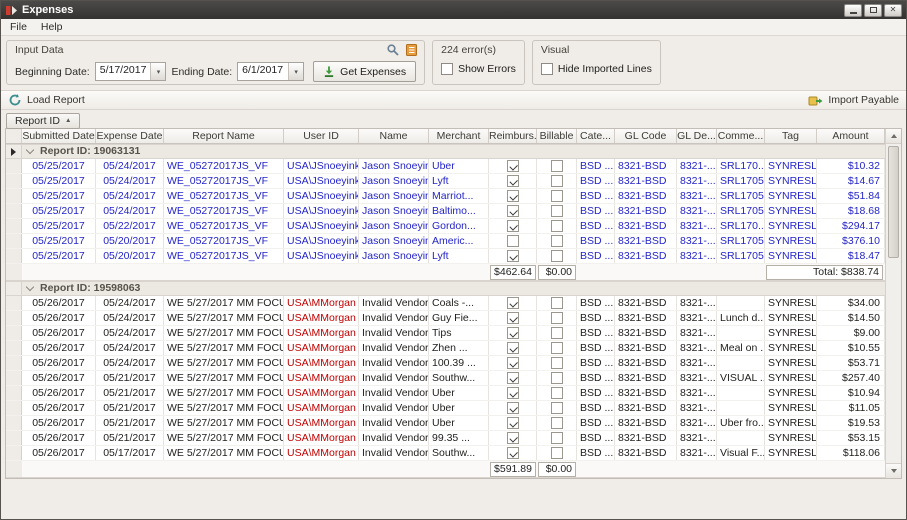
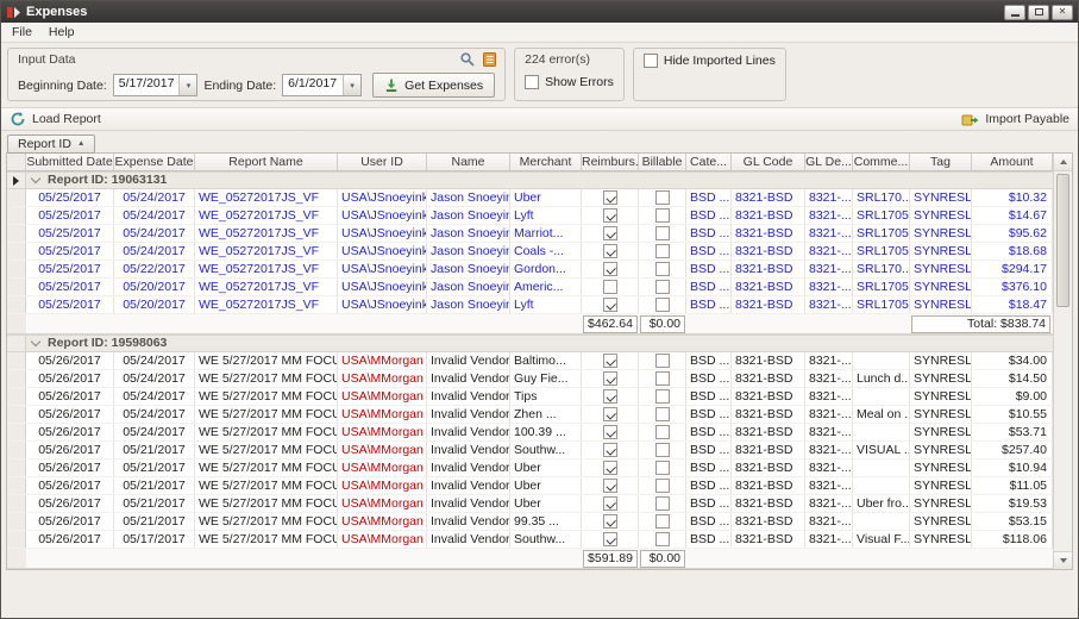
  Expenses
  ✕
  File
  Help
  Input Data
  Beginning Date:
  5/17/2017
  Ending Date:
  6/1/2017
  Get Expenses
  224 error(s)
  Show Errors
- Visual
  Hide Imported Lines
  Load Report
  Import Payable
  Report ID
  Submitted Date
  Expense Date
  Report Name
  User ID
  Name
  Merchant
  Reimburs.
  Billable
  Cate...
  GL Code
  GL De...
  Comme...
  Tag
  Amount
  Report ID: 19063131
  05/25/2017
  05/24/2017
  WE_05272017JS_VF
  USA\JSnoeyink
  Jason Snoeyin
  Uber
  BSD ...
  8321-BSD
  8321-...
  SRL170..
  SYNRESL
  $10.32
  05/25/2017
  05/24/2017
  WE_05272017JS_VF
  USA\JSnoeyink
  Jason Snoeyin
  Lyft
  BSD ...
  8321-BSD
  8321-...
  SRL1705
  SYNRESL
  $14.67
  05/25/2017
  05/24/2017
  WE_05272017JS_VF
  USA\JSnoeyink
  Jason Snoeyin
  Marriot...
  BSD ...
  8321-BSD
  8321-...
  SRL1705
  SYNRESL
- $51.84
+ $95.62
  05/25/2017
  05/24/2017
  WE_05272017JS_VF
  USA\JSnoeyink
  Jason Snoeyin
- Baltimo...
+ Coals -...
  BSD ...
  8321-BSD
  8321-...
  SRL1705
  SYNRESL
  $18.68
  05/25/2017
  05/22/2017
  WE_05272017JS_VF
  USA\JSnoeyink
  Jason Snoeyin
  Gordon...
  BSD ...
  8321-BSD
  8321-...
  SRL170..
  SYNRESL
  $294.17
  05/25/2017
  05/20/2017
  WE_05272017JS_VF
  USA\JSnoeyink
  Jason Snoeyin
  Americ...
  BSD ...
  8321-BSD
  8321-...
  SRL1705
  SYNRESL
  $376.10
  05/25/2017
  05/20/2017
  WE_05272017JS_VF
  USA\JSnoeyink
  Jason Snoeyin
  Lyft
  BSD ...
  8321-BSD
  8321-...
  SRL1705
  SYNRESL
  $18.47
  $462.64
  $0.00
  Total: $838.74
  Report ID: 19598063
  05/26/2017
  05/24/2017
  WE 5/27/2017 MM FOCU
  USA\MMorgan
  Invalid Vendor
- Coals -...
+ Baltimo...
  BSD ...
  8321-BSD
  8321-...
  SYNRESL
  $34.00
  05/26/2017
  05/24/2017
  WE 5/27/2017 MM FOCU
  USA\MMorgan
  Invalid Vendor
  Guy Fie...
  BSD ...
  8321-BSD
  8321-...
  Lunch d...
  SYNRESL
  $14.50
  05/26/2017
  05/24/2017
  WE 5/27/2017 MM FOCU
  USA\MMorgan
  Invalid Vendor
  Tips
  BSD ...
  8321-BSD
  8321-...
  SYNRESL
  $9.00
  05/26/2017
  05/24/2017
  WE 5/27/2017 MM FOCU
  USA\MMorgan
  Invalid Vendor
  Zhen ...
  BSD ...
  8321-BSD
  8321-...
  Meal on ..
  SYNRESL
  $10.55
  05/26/2017
  05/24/2017
  WE 5/27/2017 MM FOCU
  USA\MMorgan
  Invalid Vendor
  100.39 ...
  BSD ...
  8321-BSD
  8321-...
  SYNRESL
  $53.71
  05/26/2017
  05/21/2017
  WE 5/27/2017 MM FOCU
  USA\MMorgan
  Invalid Vendor
  Southw...
  BSD ...
  8321-BSD
  8321-...
  VISUAL ..
  SYNRESL
  $257.40
  05/26/2017
  05/21/2017
  WE 5/27/2017 MM FOCU
  USA\MMorgan
  Invalid Vendor
  Uber
  BSD ...
  8321-BSD
  8321-...
  SYNRESL
  $10.94
  05/26/2017
  05/21/2017
  WE 5/27/2017 MM FOCU
  USA\MMorgan
  Invalid Vendor
  Uber
  BSD ...
  8321-BSD
  8321-...
  SYNRESL
  $11.05
  05/26/2017
  05/21/2017
  WE 5/27/2017 MM FOCU
  USA\MMorgan
  Invalid Vendor
  Uber
  BSD ...
  8321-BSD
  8321-...
  Uber fro..
  SYNRESL
  $19.53
  05/26/2017
  05/21/2017
  WE 5/27/2017 MM FOCU
  USA\MMorgan
  Invalid Vendor
  99.35 ...
  BSD ...
  8321-BSD
  8321-...
  SYNRESL
  $53.15
  05/26/2017
  05/17/2017
  WE 5/27/2017 MM FOCU
  USA\MMorgan
  Invalid Vendor
  Southw...
  BSD ...
  8321-BSD
  8321-...
  Visual F...
  SYNRESL
  $118.06
  $591.89
  $0.00
